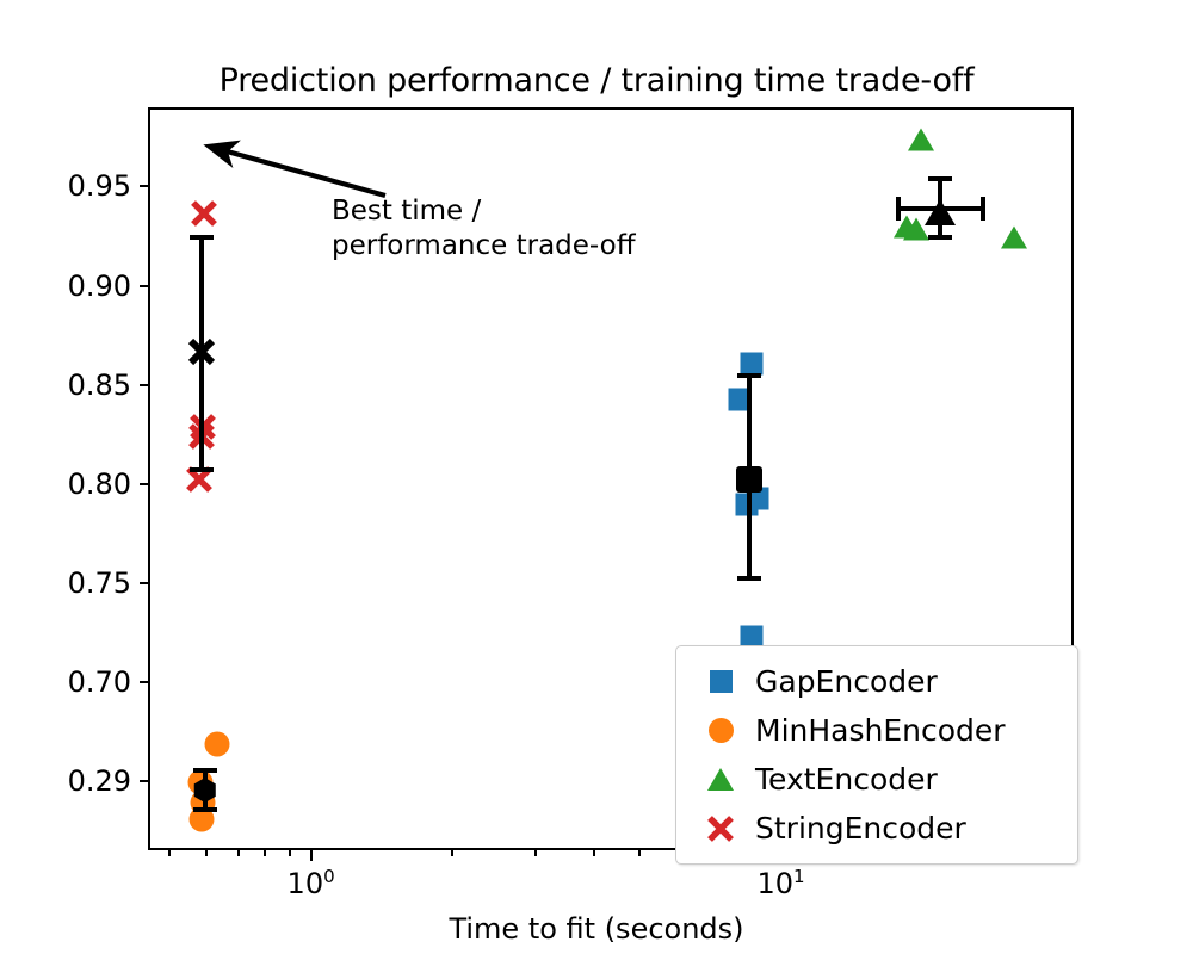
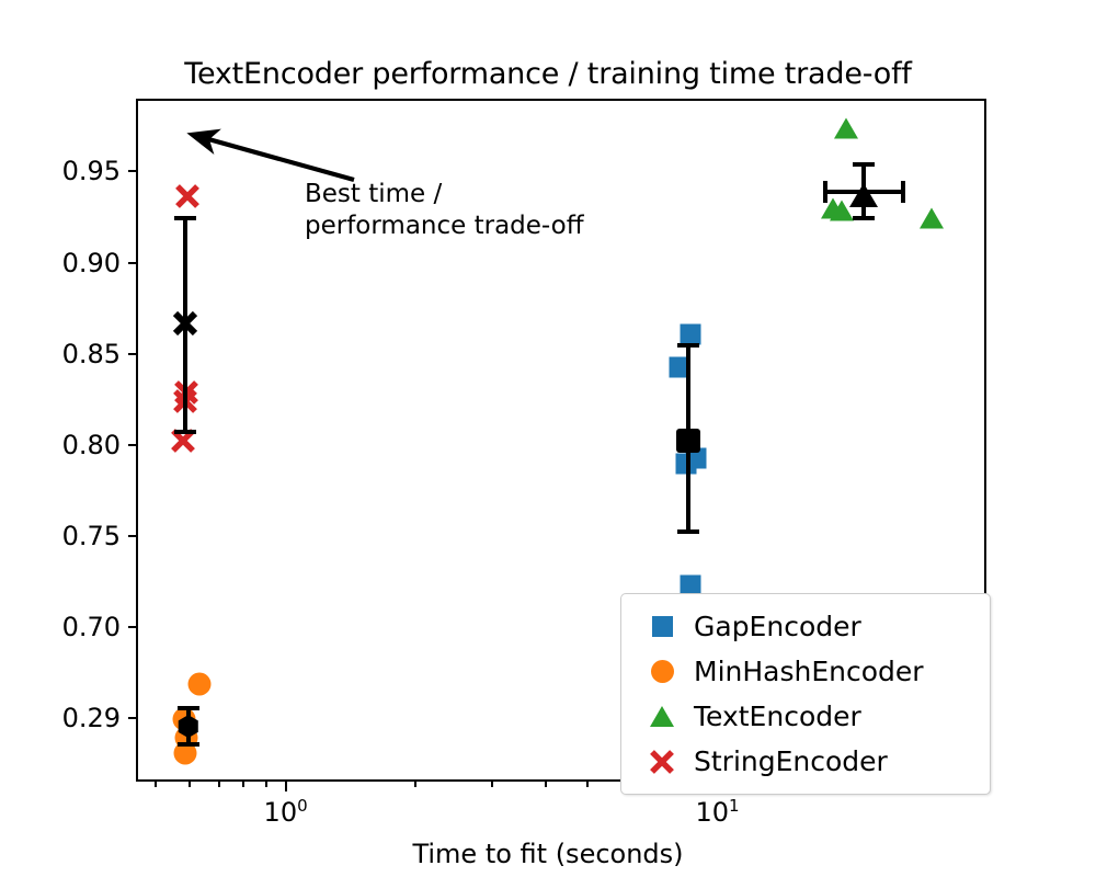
- Prediction performance / training time trade-off
+ TextEncoder performance / training time trade-off
  Time to fit (seconds)
  0.95
  0.90
  0.85
  0.80
  0.75
  0.70
  0.29
  100
  101
  Best time /
  performance trade-off
  GapEncoder
  MinHashEncoder
  TextEncoder
  StringEncoder
